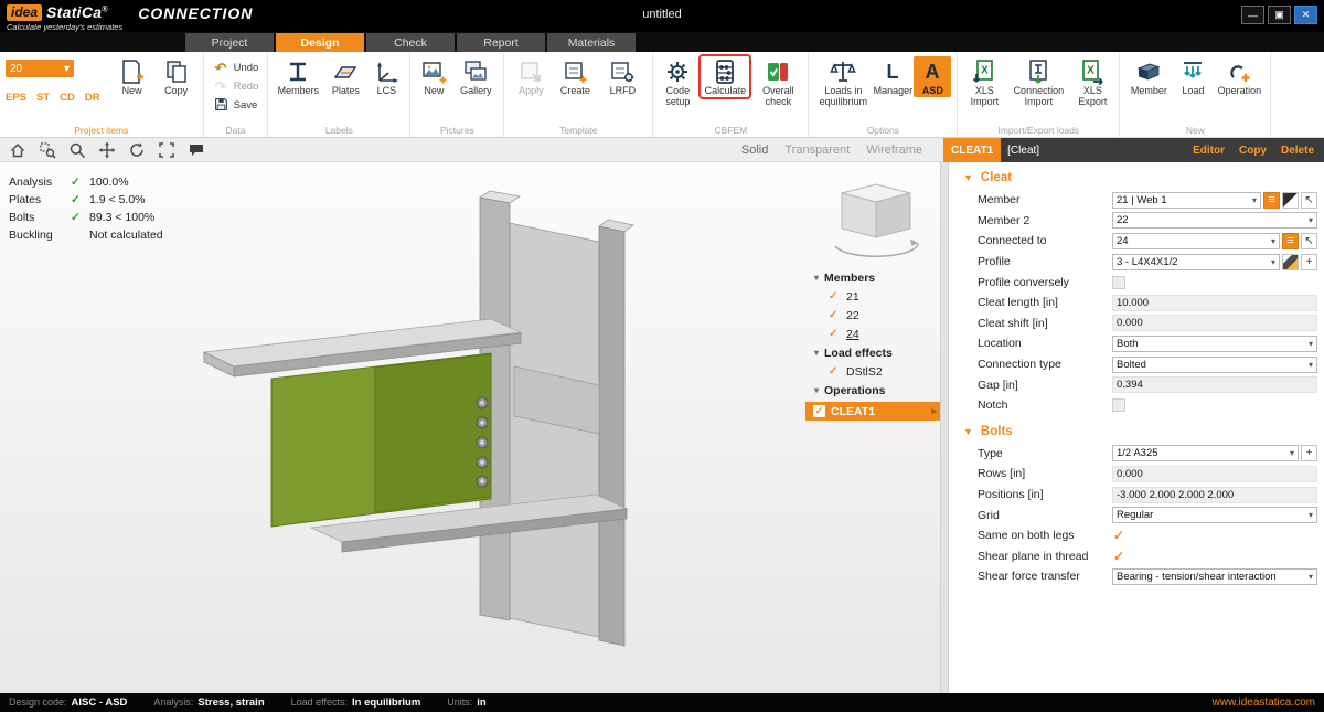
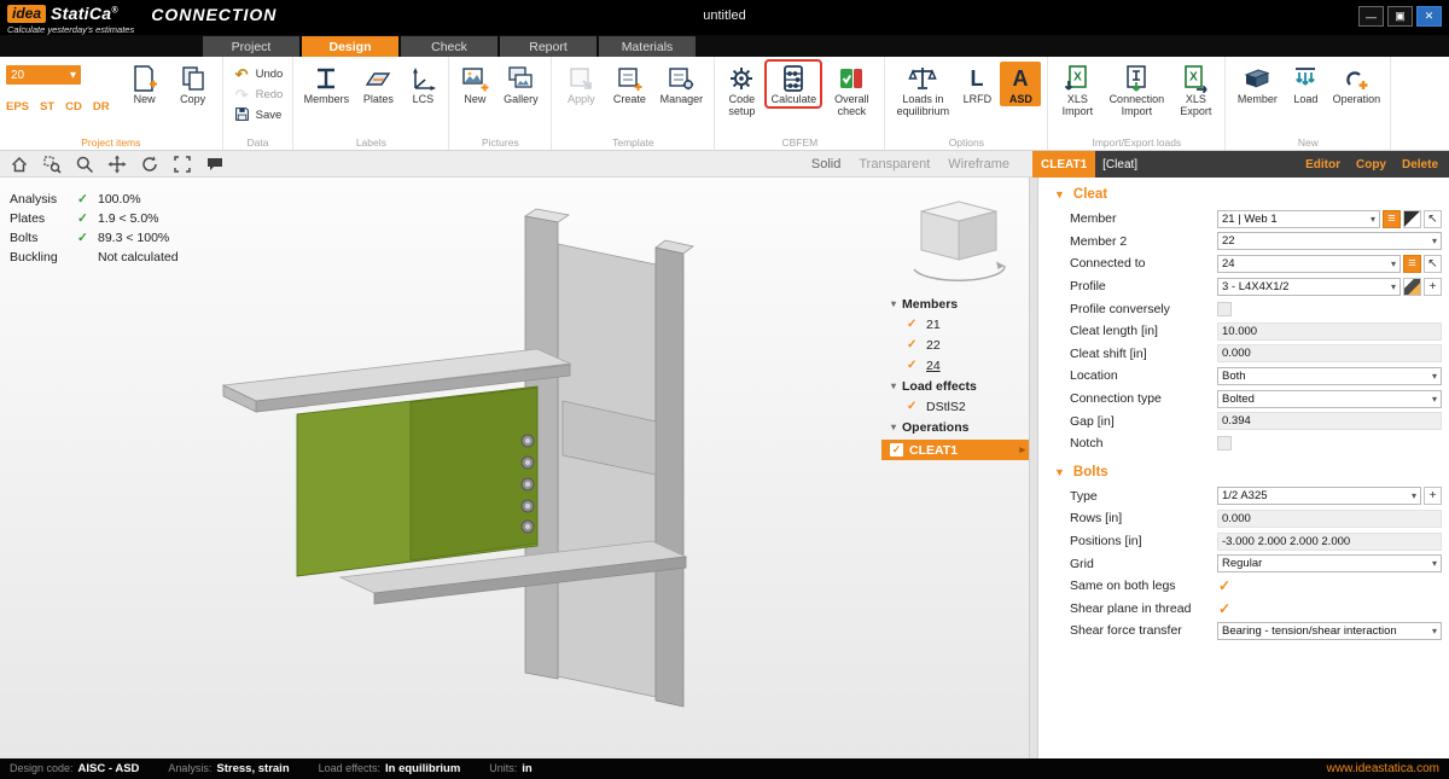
  idea
  StatiCa
  Calculate yesterday's estimates
  CONNECTION
  untitled
  —
  ▣
  ✕
  Project
  Design
  Check
  Report
  Materials
  20
  ▾
  EPS
  ST
  CD
  DR
  New
  Copy
  Project items
  ↶
  Undo
  ↷
  Redo
  Save
  Data
  Members
  Plates
  LCS
  Labels
  New
  Gallery
  Pictures
  Apply
  Create
- LRFD
+ Manager
  Template
  Code setup
  Calculate
  Overall check
  CBFEM
  Loads in equilibrium
  L
- Manager
+ LRFD
  A
  ASD
  Options
  X
  XLS Import
  Connection Import
  X
  XLS Export
  Import/Export loads
  Member
  Load
  Operation
  New
  Solid
  Transparent
  Wireframe
  CLEAT1
  [Cleat]
  Editor
  Copy
  Delete
  Analysis
  ✓
  100.0%
  Plates
  ✓
  1.9 < 5.0%
  Bolts
  ✓
  89.3 < 100%
  Buckling
  Not calculated
  ▾
  Members
  ✓
  21
  ✓
  22
  ✓
  24
  ▾
  Load effects
  ✓
  DStlS2
  ▾
  Operations
  ✓
  CLEAT1
  ▸
  ▼
  Cleat
  Member
  21 | Web 1
  ▾
  ≡
  ↖
  Member 2
  22
  ▾
  Connected to
  24
  ▾
  ≡
  ↖
  Profile
  3 - L4X4X1/2
  ▾
  +
  Profile conversely
  Cleat length [in]
  10.000
  Cleat shift [in]
  0.000
  Location
  Both
  ▾
  Connection type
  Bolted
  ▾
  Gap [in]
  0.394
  Notch
  ▼
  Bolts
  Type
  1/2 A325
  ▾
  +
  Rows [in]
  0.000
  Positions [in]
  -3.000 2.000 2.000 2.000
  Grid
  Regular
  ▾
  Same on both legs
  ✓
  Shear plane in thread
  ✓
  Shear force transfer
  Bearing - tension/shear interaction
  ▾
  Design code:
  AISC - ASD
  Analysis:
  Stress, strain
  Load effects:
  In equilibrium
  Units:
  in
  www.ideastatica.com
